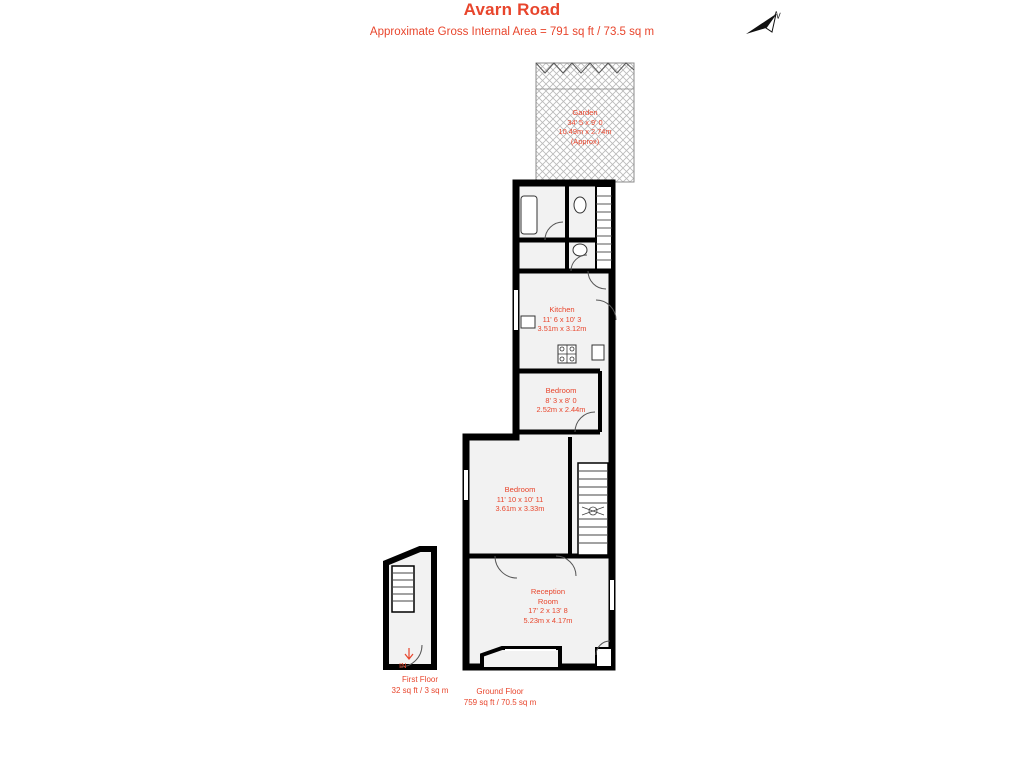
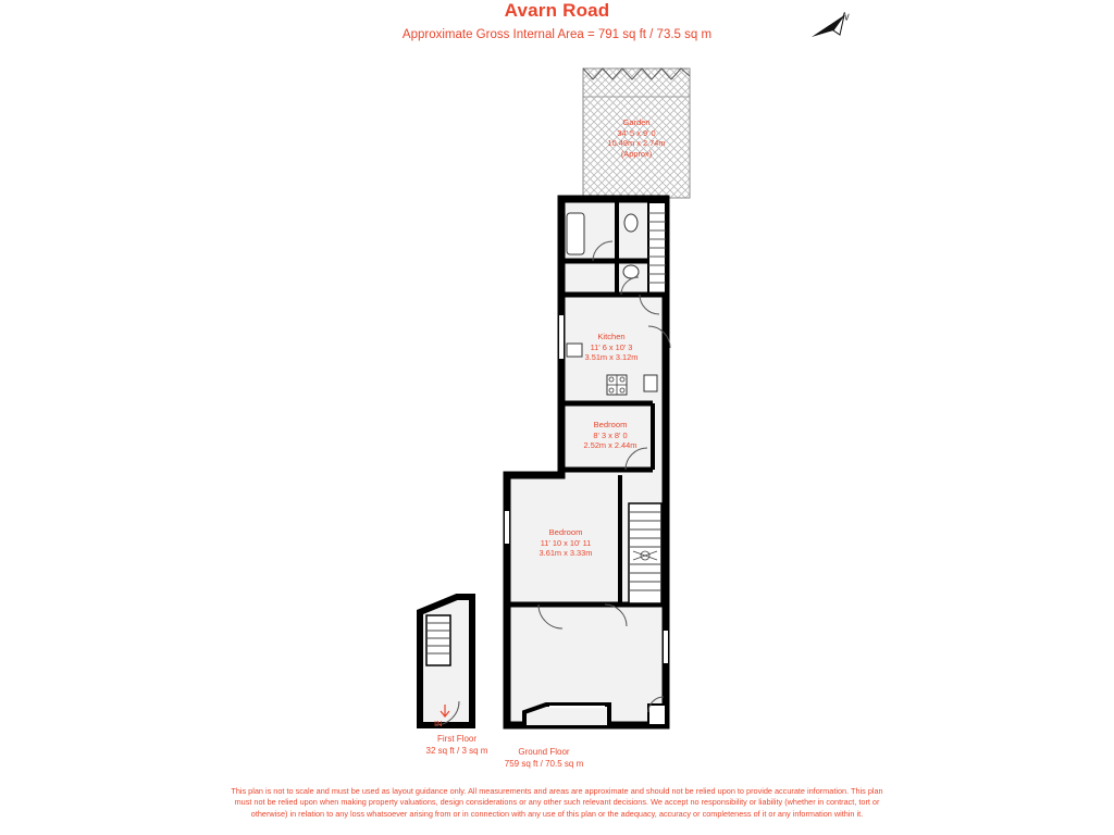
  Avarn Road
  Approximate Gross Internal Area = 791 sq ft / 73.5 sq m
  Garden
  34' 5 x 9' 0
  10.49m x 2.74m
  (Approx)
  Kitchen
  11' 6 x 10' 3
  3.51m x 3.12m
  Bedroom
  8' 3 x 8' 0
  2.52m x 2.44m
  Bedroom
  11' 10 x 10' 11
  3.61m x 3.33m
- Reception
- Room
- 17' 2 x 13' 8
- 5.23m x 4.17m
  IN
  First Floor
  32 sq ft / 3 sq m
  Ground Floor
  759 sq ft / 70.5 sq m
+ This plan is not to scale and must be used as layout guidance only. All measurements and areas are approximate and should not be relied upon to provide accurate information. This plan must not be relied upon when making property valuations, design considerations or any other such relevant decisions. We accept no responsibility or liability (whether in contract, tort or otherwise) in relation to any loss whatsoever arising from or in connection with any use of this plan or the adequacy, accuracy or completeness of it or any information within it.
